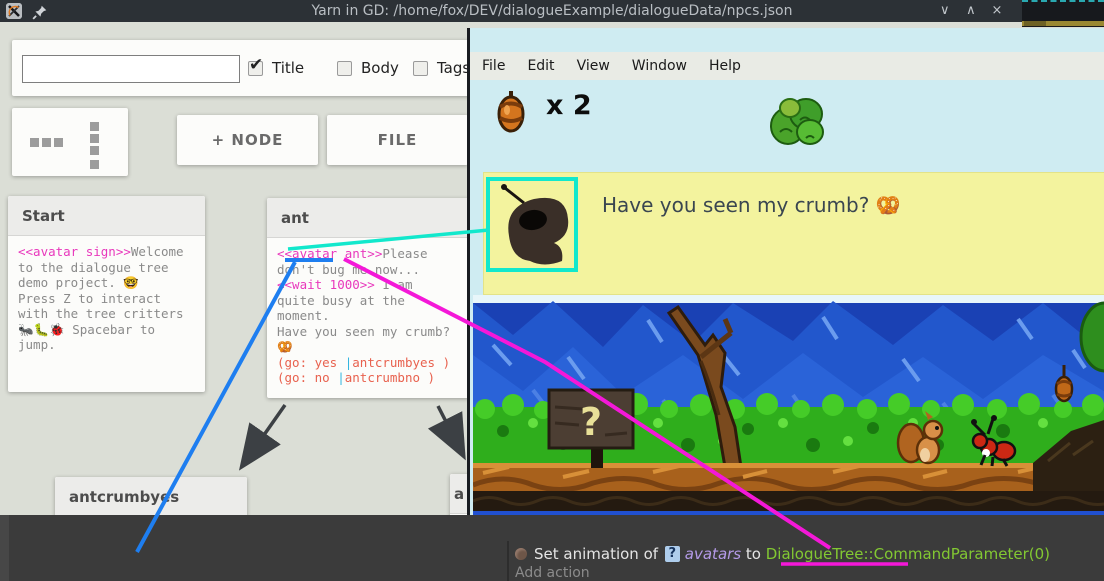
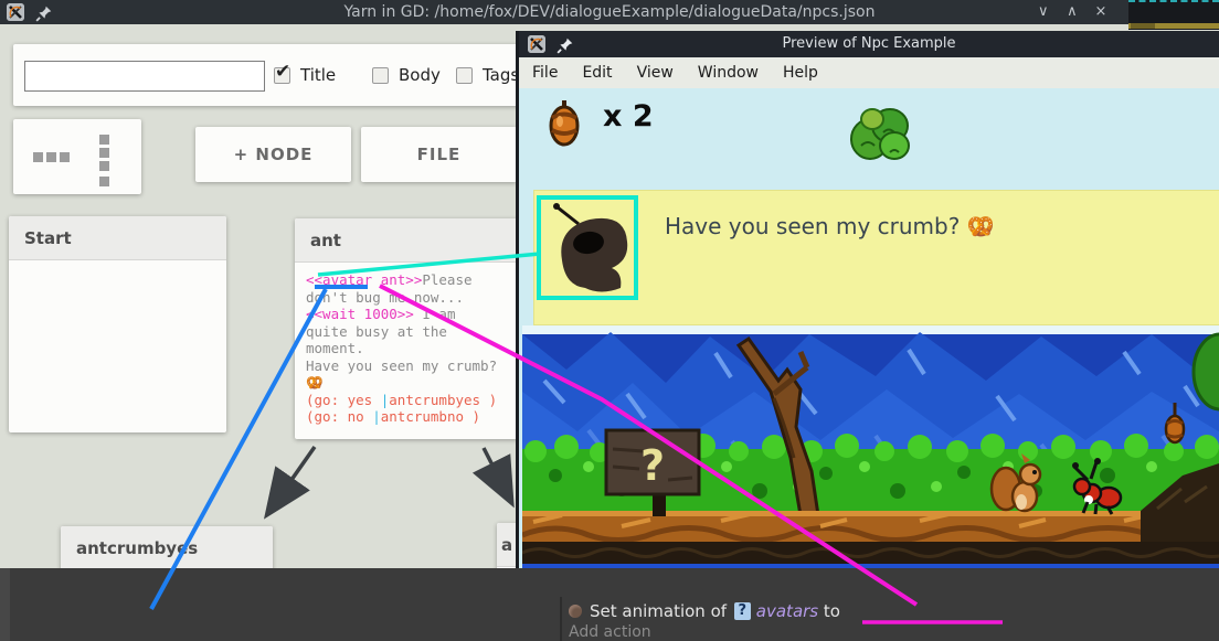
  Yarn in GD: /home/fox/DEV/dialogueExample/dialogueData/npcs.json
  ∨ ∧ ×
  ✔
  Title
  Body
  Tag
  + NODE
  FILE
  Start
- <<avatar sign>>Welcome
- to the dialogue tree
- demo project. 🤓
- Press Z to interact
- with the tree critters
- 🐜🐛🐞 Spacebar to
- jump.
  ant
  <<avatar ant>>Please
  don't bug m now...
  <wait 1000>> I am
  quite busy at the
  moment.
  Have you seen my crumb?
  🥨
  (go: yes |antcrumbyes )
  (go: no |antcrumbno )
  antcrumbys
  a
+ Preview of Npc Example
  File
  Edit
  View
  Window
  Help
  x 2
  Have you seen my crumb? 🥨
  ?
  Set animation of
  ?
  avatars
  to
- DialogueTree::CommandParameter(0)
  Add action
